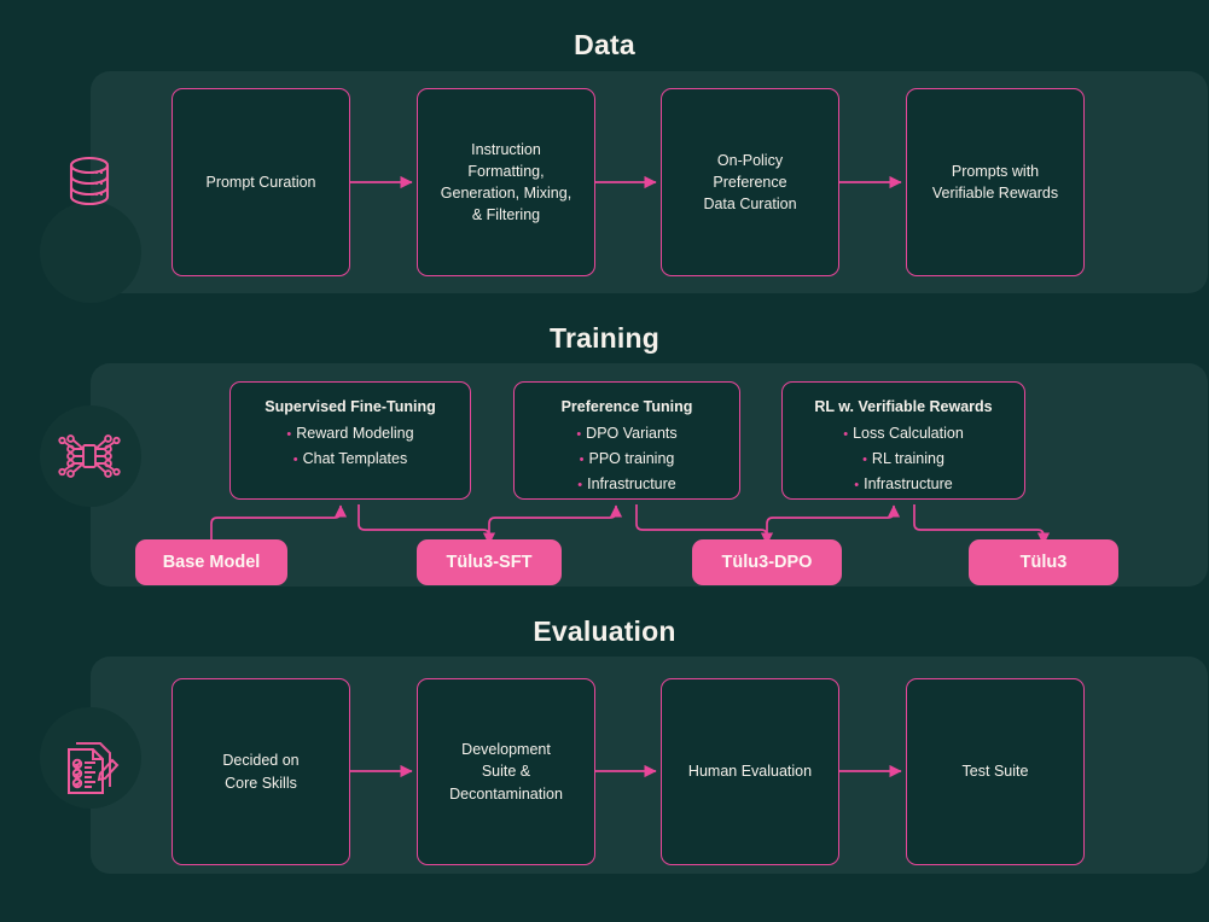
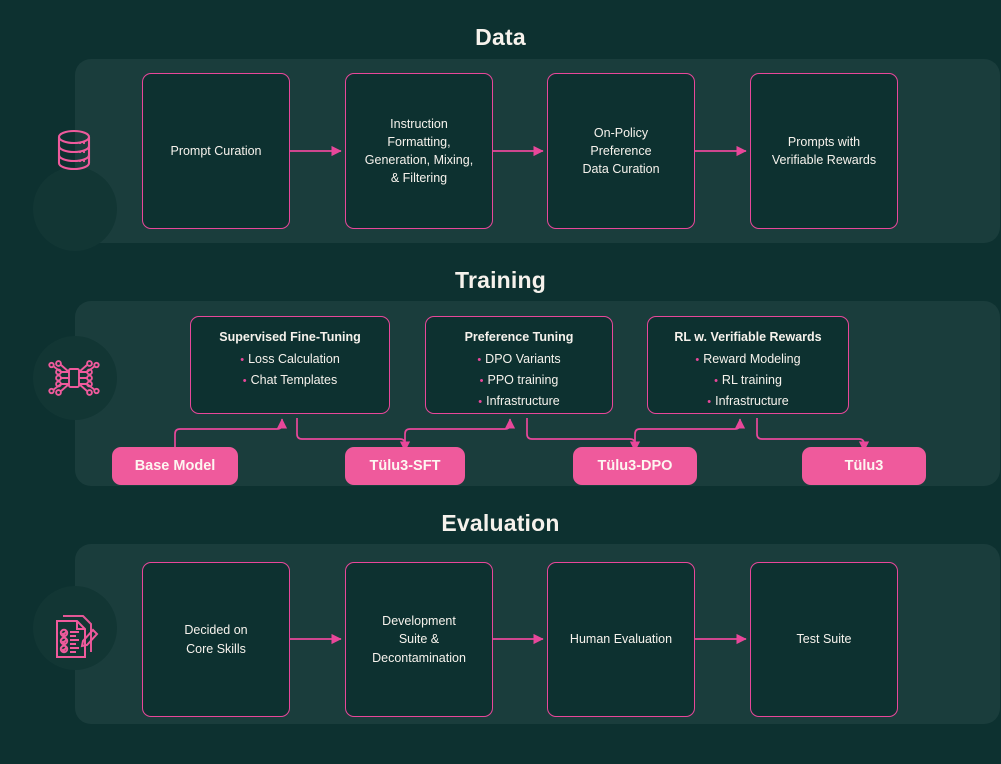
  Data
  Prompt Curation
  Instruction
  Formatting,
  Generation, Mixing,
  & Filtering
  On-Policy
  Preference
  Data Curation
  Prompts with
  Verifiable Rewards
  Training
  Supervised Fine-Tuning
- • Reward Modeling
+ • Loss Calculation
  • Chat Templates
  Preference Tuning
  • DPO Variants
  • PPO training
  • Infrastructure
  RL w. Verifiable Rewards
- • Loss Calculation
+ • Reward Modeling
  • RL training
  • Infrastructure
  Base Model
  Tülu3-SFT
  Tülu3-DPO
  Tülu3
  Evaluation
  Decided on
  Core Skills
  Development
  Suite &
  Decontamination
  Human Evaluation
  Test Suite
